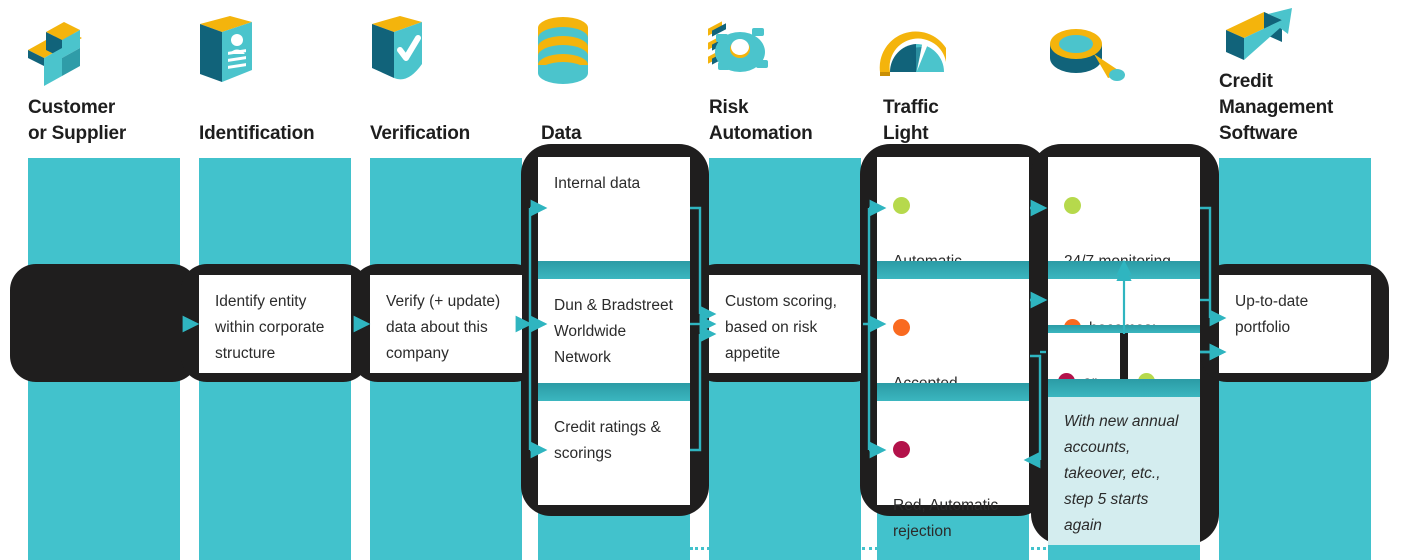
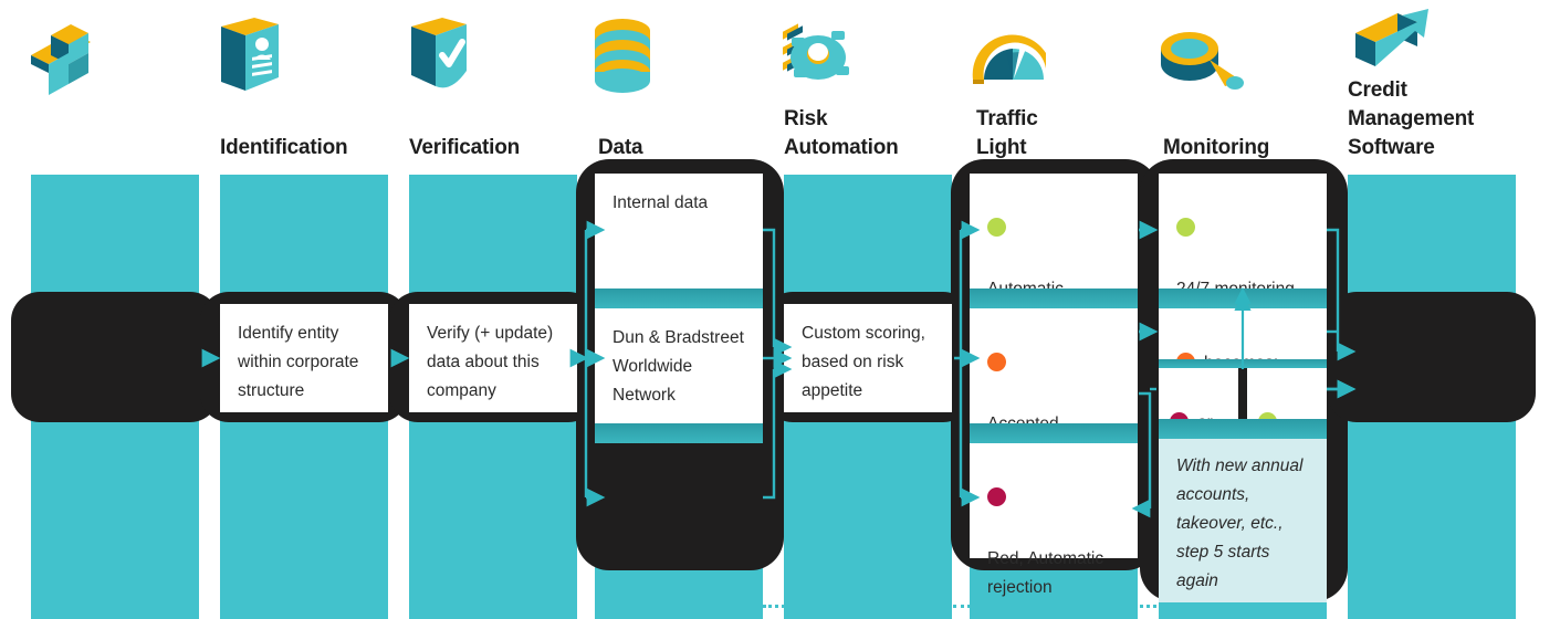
- Customer
- or Supplier
  Identification
  Verification
  Data
  Risk
  Automation
  Traffic
  Light
+ Monitoring
  Credit
  Management
  Software
  Identify entity
  within corporate
  structure
  Verify (+ update)
  data about this
  company
  Internal data
  Dun & Bradstreet
  Worldwide
  Network
- Credit ratings &
- scorings
  Custom scoring,
  based on risk
  appetite
  Red, Automatic
  rejection
  With new annual
  accounts,
  takeover, etc.,
  step 5 starts
  again
- Up-to-date
- portfolio
